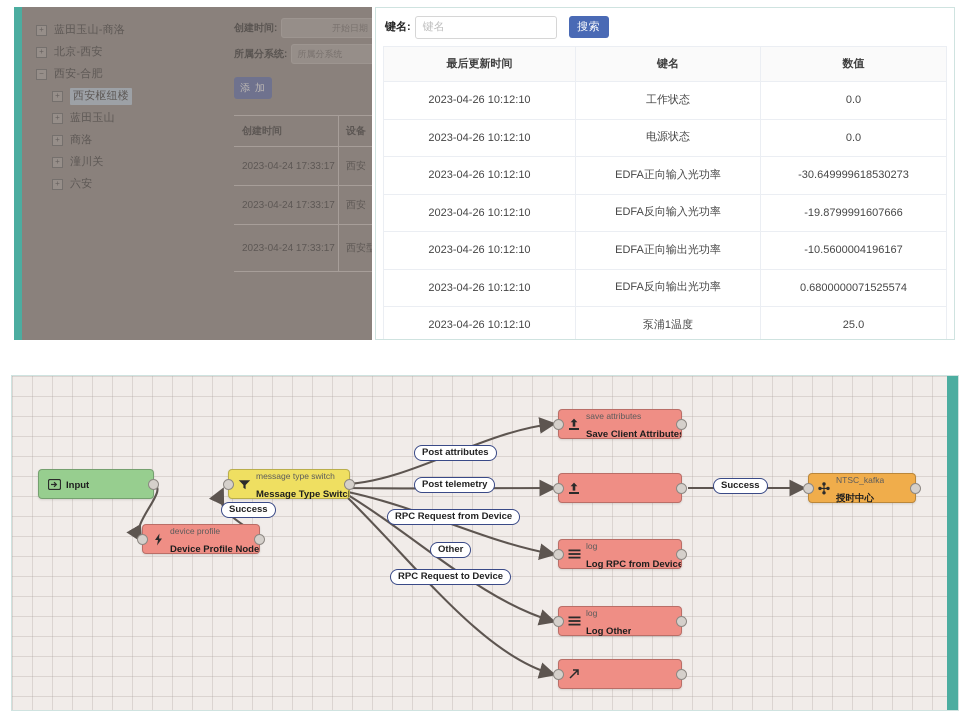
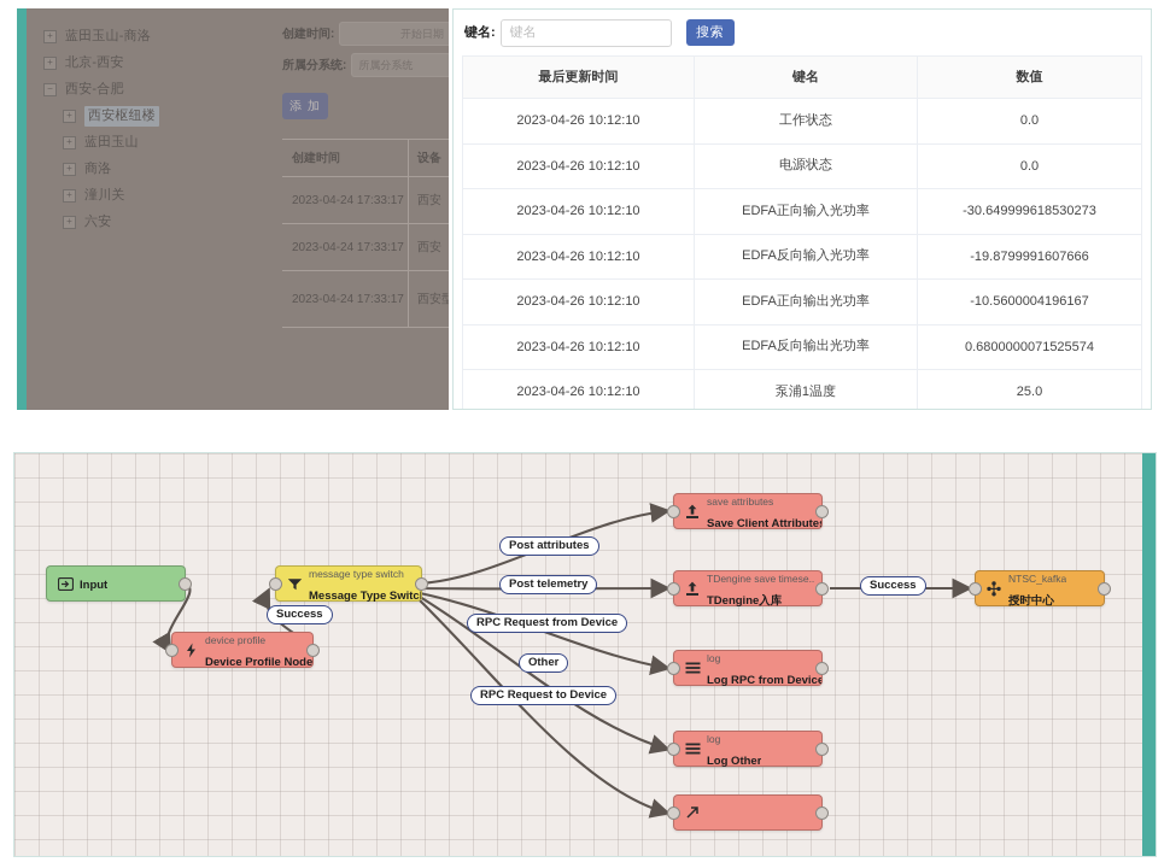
  +
  蓝田玉山-商洛
  +
  北京-西安
  −
  西安-合肥
  +
  西安枢纽楼
  +
  蓝田玉山
  +
  商洛
  +
  潼川关
  +
  六安
  创建时间:
  开始日期
  所属分系统:
  所属分系统
  添 加
  创建时间
  设备
  2023-04-24 17:33:17
  西安
  2023-04-24 17:33:17
  西安
  2023-04-24 17:33:17
  西安型
  键名:
  键名
  搜索
  最后更新时间
  键名
  数值
  2023-04-26 10:12:10
  工作状态
  0.0
  2023-04-26 10:12:10
  电源状态
  0.0
  2023-04-26 10:12:10
  EDFA正向输入光功率
  -30.649999618530273
  2023-04-26 10:12:10
  EDFA反向输入光功率
  -19.8799991607666
  2023-04-26 10:12:10
  EDFA正向输出光功率
  -10.5600004196167
  2023-04-26 10:12:10
  EDFA反向输出光功率
  0.6800000071525574
  2023-04-26 10:12:10
  泵浦1温度
  25.0
  Input
  device profile
  Device Profile Node
  message type switch
  Message Type Switc
  save attributes
  Save Client Attribute
+ TDengine save timese..
+ TDengine入库
  log
  Log RPC from Device
  log
  Log Other
  NTSC_kafka
  授时中心
  Success
  Post attributes
  Post telemetry
  RPC Request from Device
  Other
  RPC Request to Device
  Success
